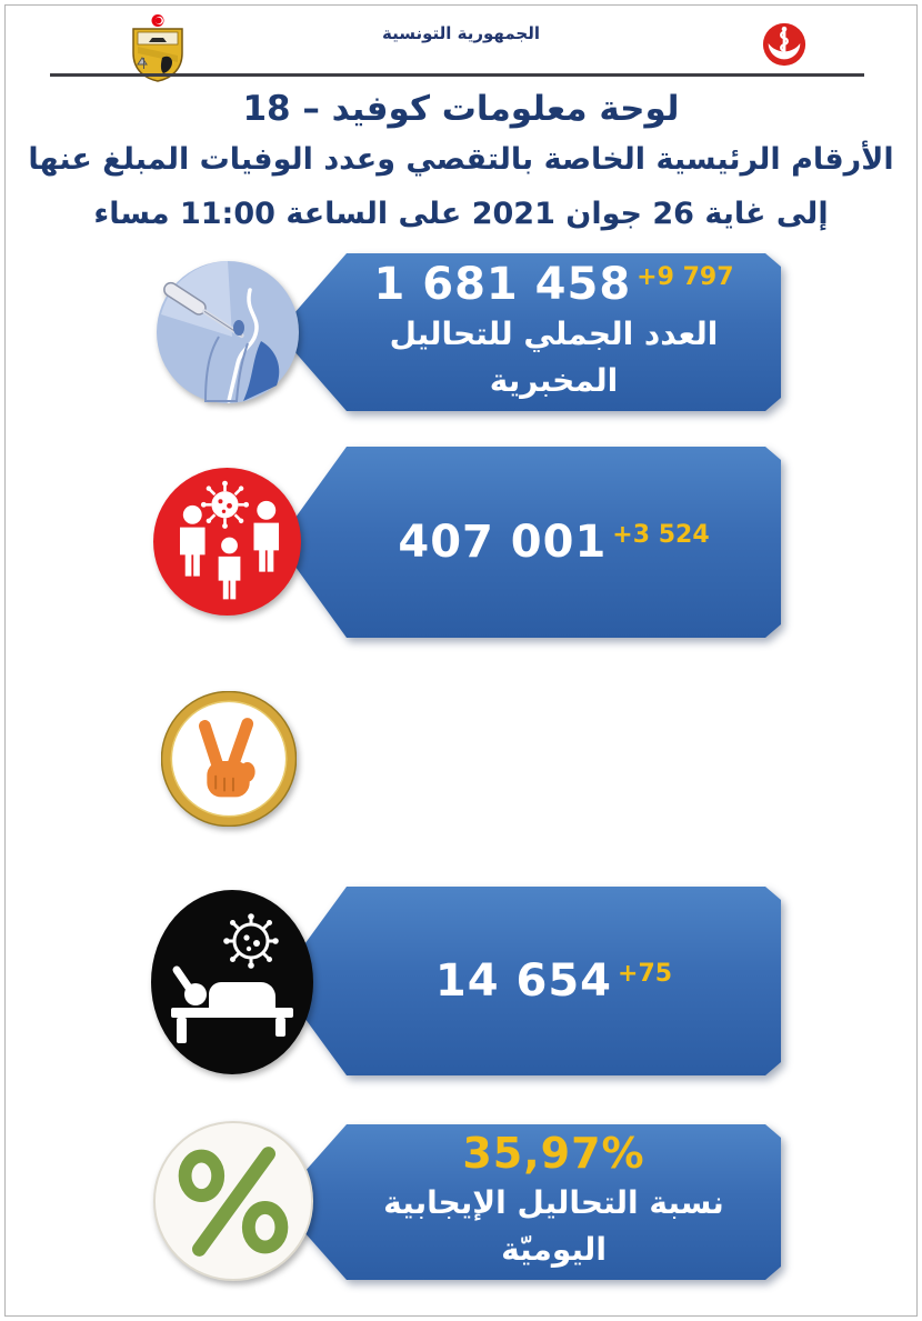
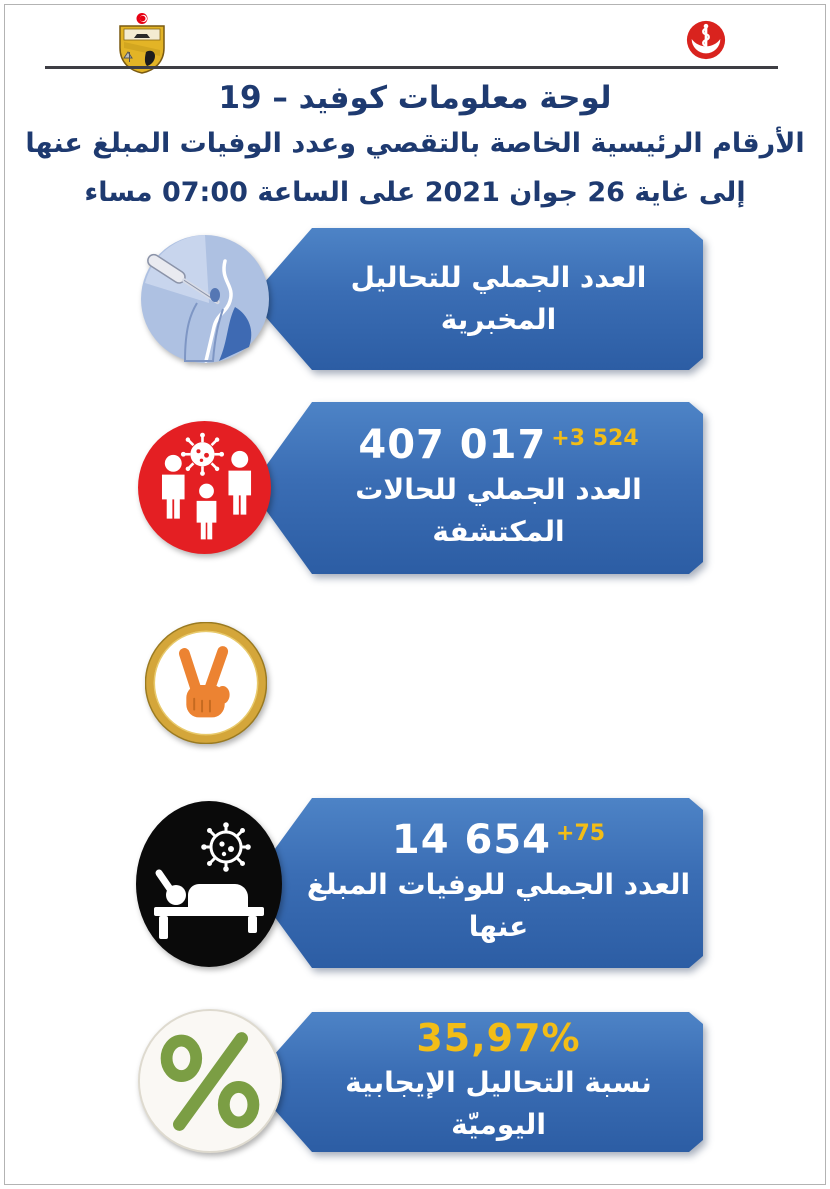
- الجمهورية التونسية
- لوحة معلومات كوفيد – 18
+ لوحة معلومات كوفيد – 19
  الأرقام الرئيسية الخاصة بالتقصي وعدد الوفيات المبلغ عنها
- إلى غاية 26 جوان 2021 على الساعة 11:00 مساء
+ إلى غاية 26 جوان 2021 على الساعة 07:00 مساء
- 1 681 458 +9 797
  العدد الجملي للتحاليل المخبرية
- 407 001 +3 524
+ 407 017 +3 524
+ العدد الجملي للحالات
+ المكتشفة
  14 654 +75
+ العدد الجملي للوفيات المبلغ
+ عنها
  35,97%
  نسبة التحاليل الإيجابية اليوميّة
